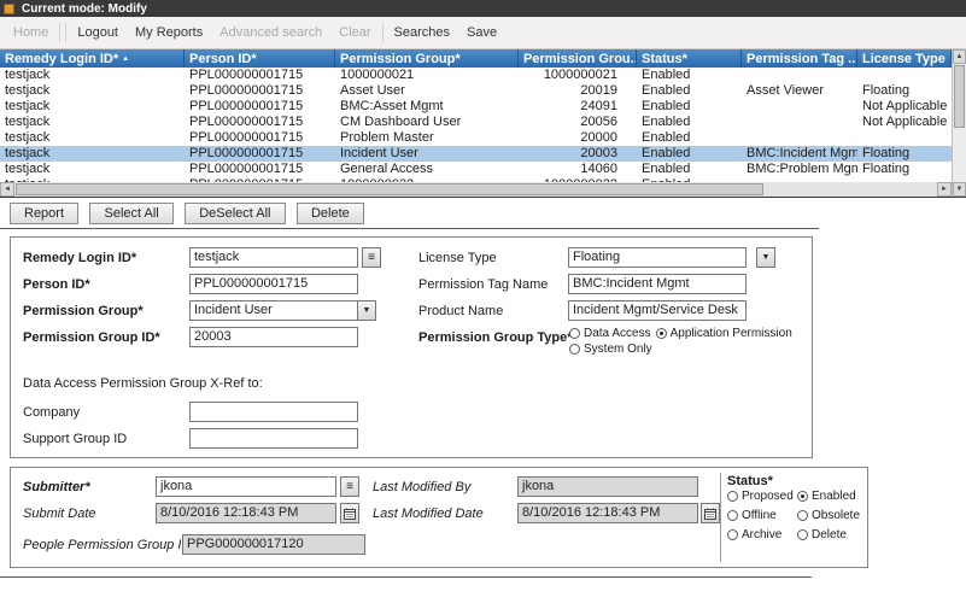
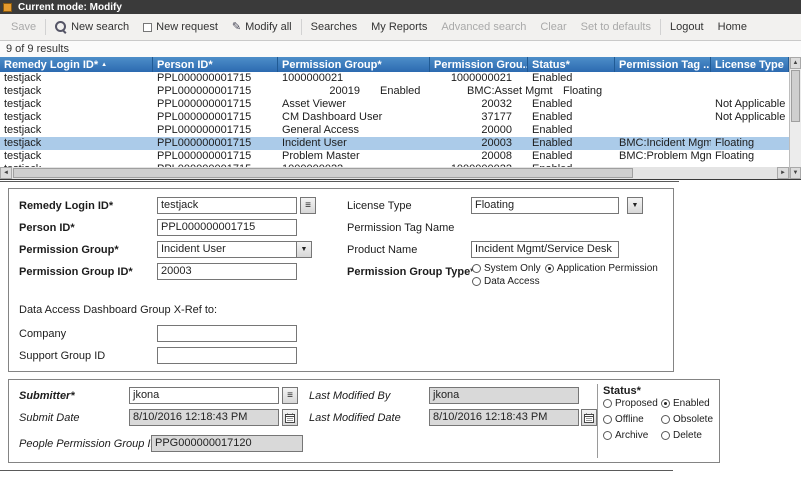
  Current mode: Modify
- Home
+ Save
+ New search
+ New request
+ ✎
+ Modify all
- Logout
+ Searches
  My Reports
  Advanced search
  Clear
+ Set to defaults
- Searches
+ Logout
- Save
+ Home
+ 9 of 9 results
  Remedy Login ID*
  Person ID*
  Permission Group*
  Permission Grou.
  Status*
  Permission Tag ..
  License Type
  testjack
  PPL000000001715
  1000000021
  1000000021
  Enabled
  testjack
  PPL000000001715
- Asset User
  20019
  Enabled
- Asset Viewer
+ BMC:Asset Mgmt
  Floating
  testjack
  PPL000000001715
- BMC:Asset Mgmt
+ Asset Viewer
- 24091
+ 20032
  Enabled
  Not Applicable
  testjack
  PPL000000001715
  CM Dashboard User
- 20056
+ 37177
  Enabled
  Not Applicable
  testjack
  PPL000000001715
- Problem Master
+ General Access
  20000
  Enabled
  testjack
  PPL000000001715
  Incident User
  20003
  Enabled
  BMC:Incident Mgm
  Floating
  testjack
  PPL000000001715
- General Access
+ Problem Master
- 14060
+ 20008
  Enabled
  BMC:Problem Mgm
  Floating
- Report Select All DeSelect All Delete
  Remedy Login ID*
  testjack
  ≡
  Person ID*
  PPL000000001715
  Permission Group*
  Incident User
  Permission Group ID*
  20003
- Data Access Permission Group X-Ref to:
+ Data Access Dashboard Group X-Ref to:
  Company
  Support Group ID
  License Type
  Floating
  Permission Tag Name
- BMC:Incident Mgmt
  Product Name
  Incident Mgmt/Service Desk
  Permission Group Type*
- Data Access
+ System Only
  Application Permission
- System Only
+ Data Access
  Submitter*
  jkona
  ≡
  Last Modified By
  jkona
  Submit Date
  8/10/2016 12:18:43 PM
  Last Modified Date
  8/10/2016 12:18:43 PM
  People Permission Group I
  PPG000000017120
  Status*
  Proposed
  Enabled
  Offline
  Obsolete
  Archive
  Delete
